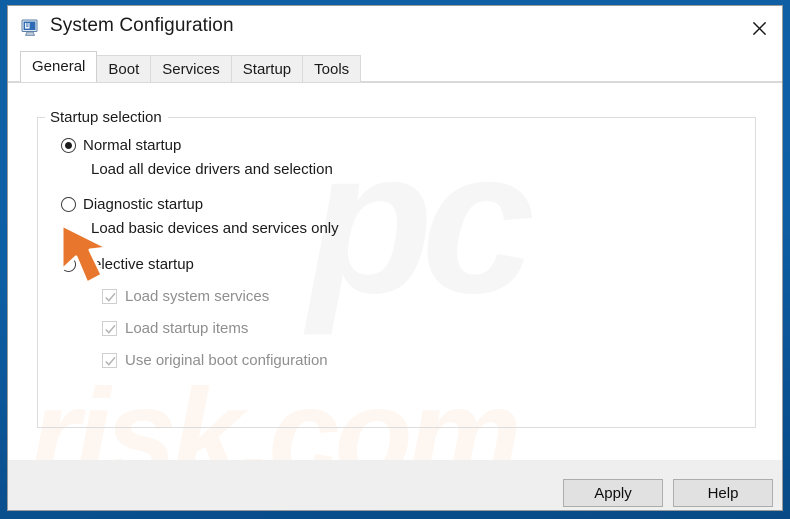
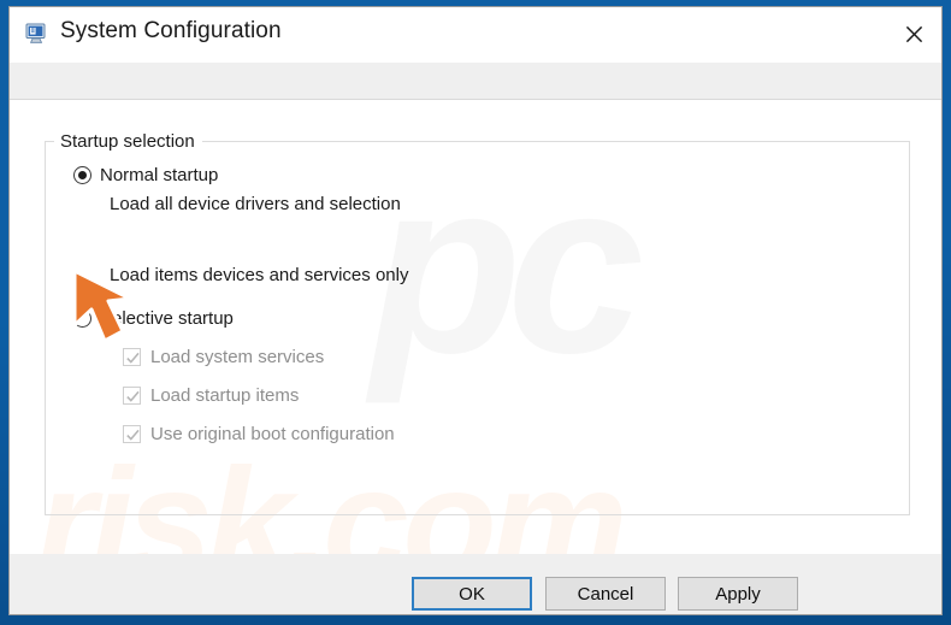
  System Configuration
- General
- Boot
- Services
- Startup
- Tools
  pc
  risk.com
  Startup selection
  Normal startup
  Load all device drivers and selection
- Diagnostic startup
- Load basic devices and services only
+ Load items devices and services only
  lective startup
  Load system services
  Load startup items
  Use original boot configuration
+ OK
+ Cancel
  Apply
- Help
